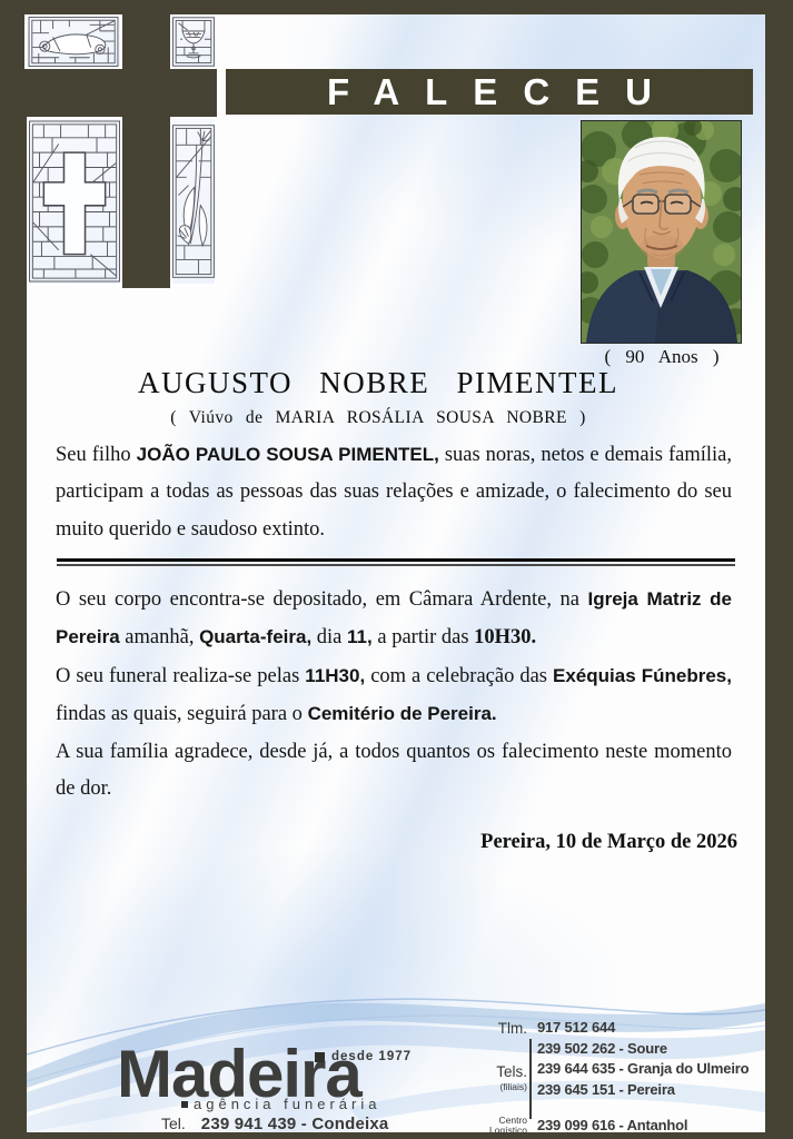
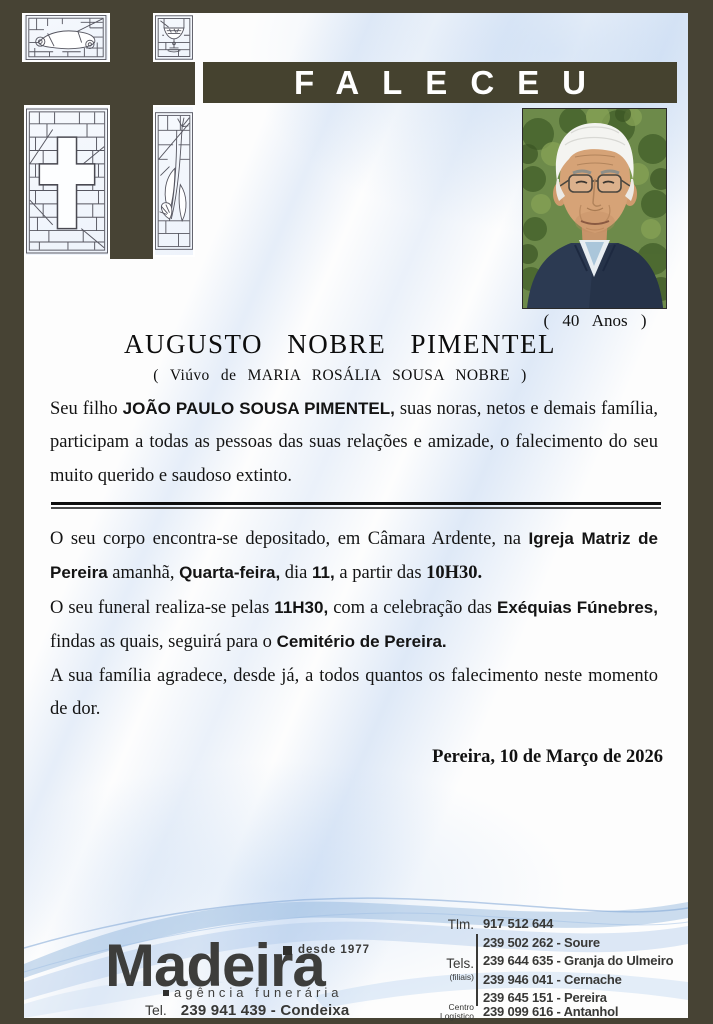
  FALECEU
- ( 90 Anos )
+ ( 40 Anos )
  AUGUSTO NOBRE PIMENTEL
  ( Viúvo de MARIA ROSÁLIA SOUSA NOBRE )
  Seu filho JOÃO PAULO SOUSA PIMENTEL, suas noras, netos e demais família, participam a todas as pessoas das suas relações e amizade, o falecimento do seu muito querido e saudoso extinto.
  O seu corpo encontra-se depositado, em Câmara Ardente, na Igreja Matriz de Pereira amanhã, Quarta-feira, dia 11, a partir das 10H30.
  O seu funeral realiza-se pelas 11H30, com a celebração das Exéquias Fúnebres, findas as quais, seguirá para o Cemitério de Pereira.
  A sua família agradece, desde já, a todos quantos os falecimento neste momento de dor.
  Pereira, 10 de Março de 2026
  Madeira
  desde 1977
  agência funerária
  Tel. 239 941 439 - Condeixa
  Tlm.
  917 512 644
  Tels.
  (filiais)
  239 502 262 - Soure
  239 644 635 - Granja do Ulmeiro
+ 239 946 041 - Cernache
  239 645 151 - Pereira
  Centro
  Logístico
  239 099 616 - Antanhol
